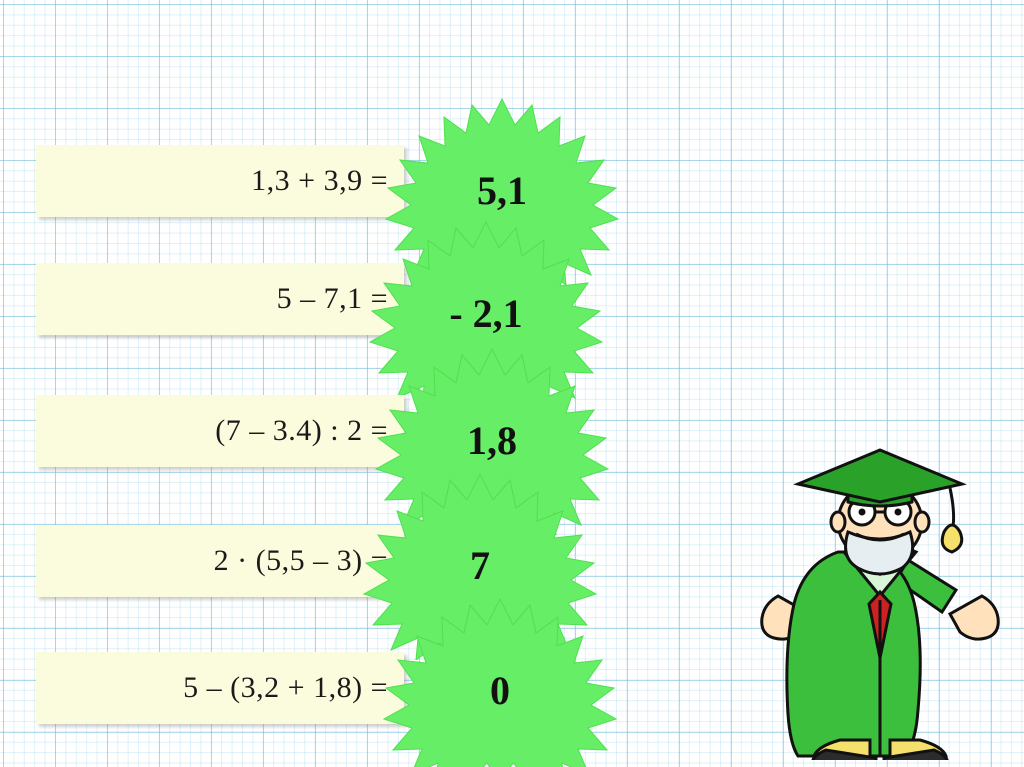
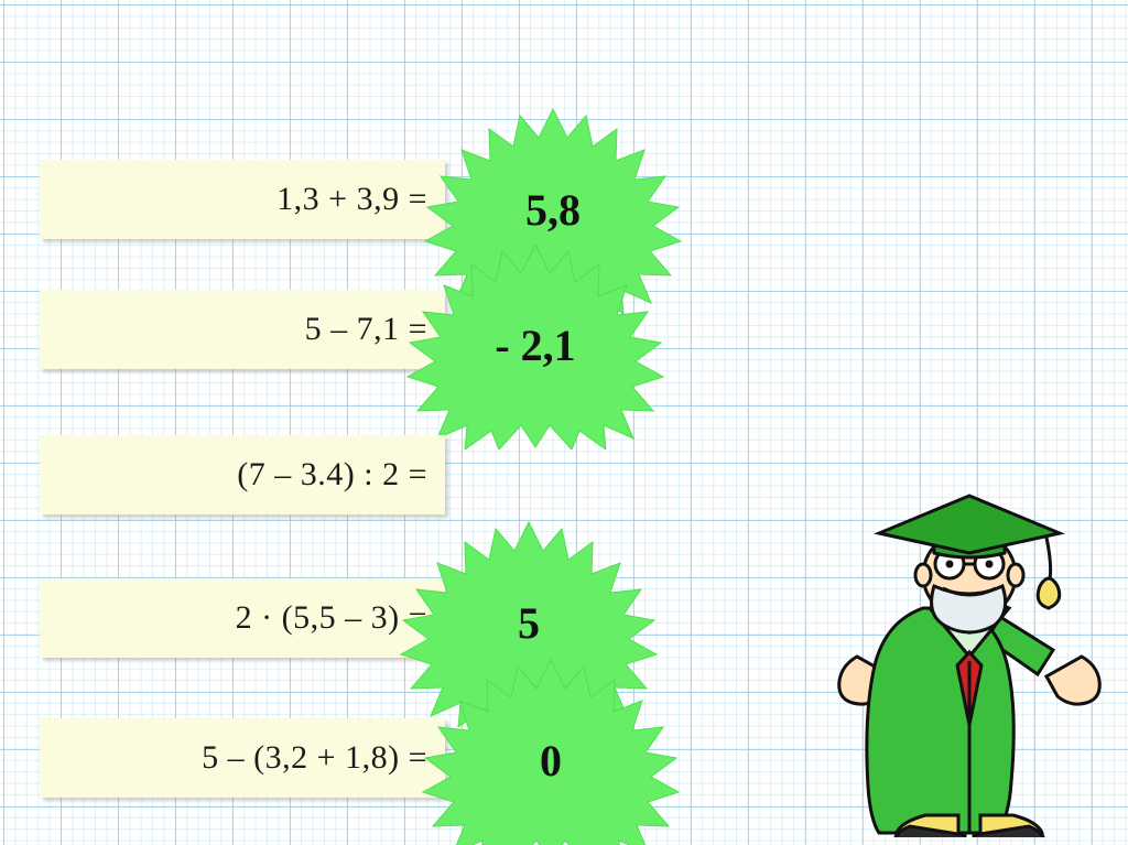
  1,3 + 3,9 =
- 5,1
+ 5,8
  5 – 7,1 =
  - 2,1
  (7 – 3.4) : 2 =
- 1,8
  2 · (5,5 – 3)
- 7
+ 5
  5 – (3,2 + 1,8) =
  0
